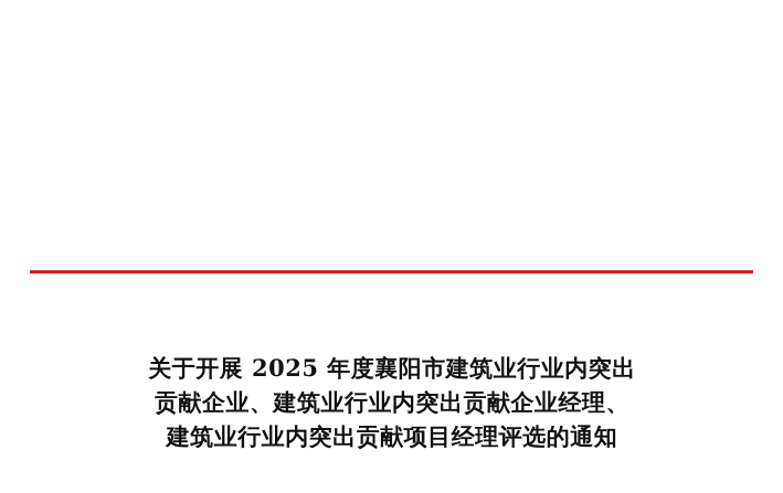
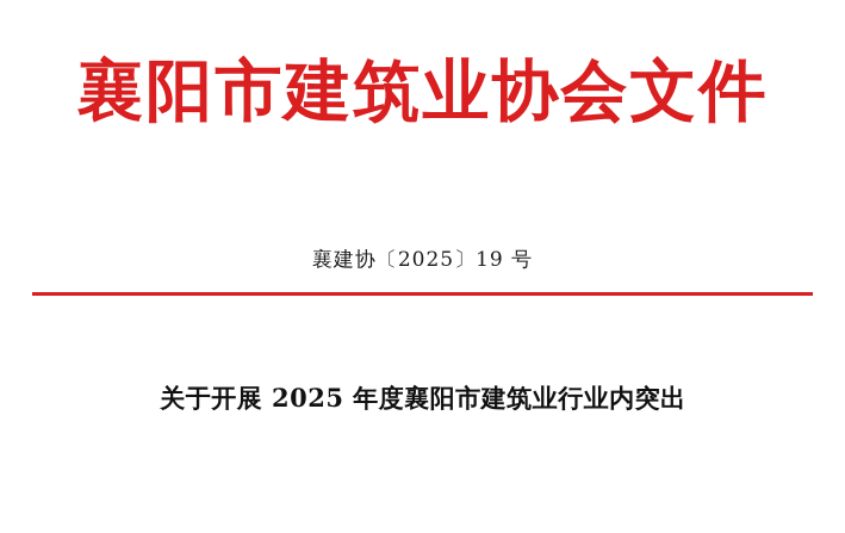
+ 襄阳市建筑业协会文件
+ 襄建协〔2025〕19 号
  关于开展 2025 年度襄阳市建筑业行业内突出
- 贡献企业、建筑业行业内突出贡献企业经理、
- 建筑业行业内突出贡献项目经理评选的通知
